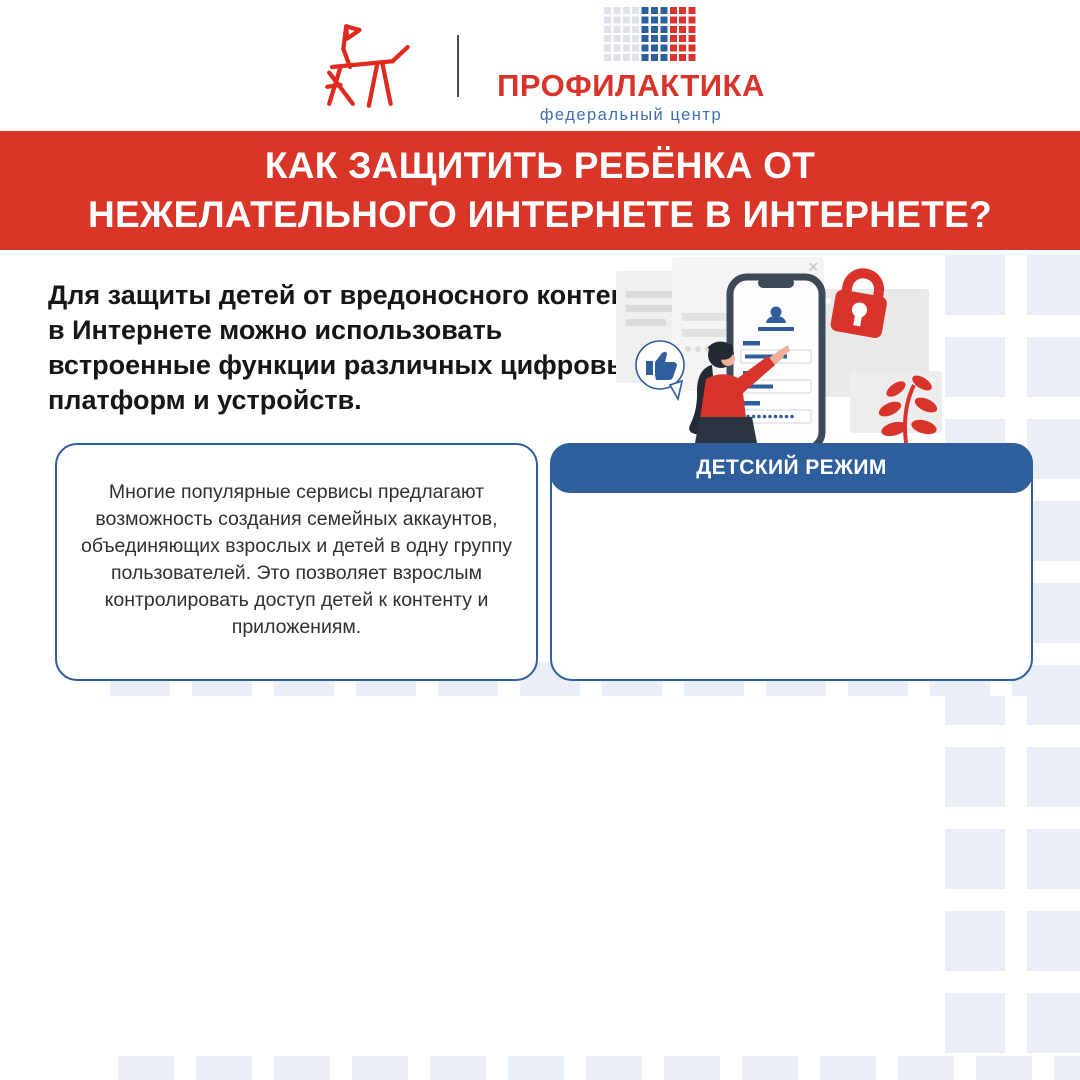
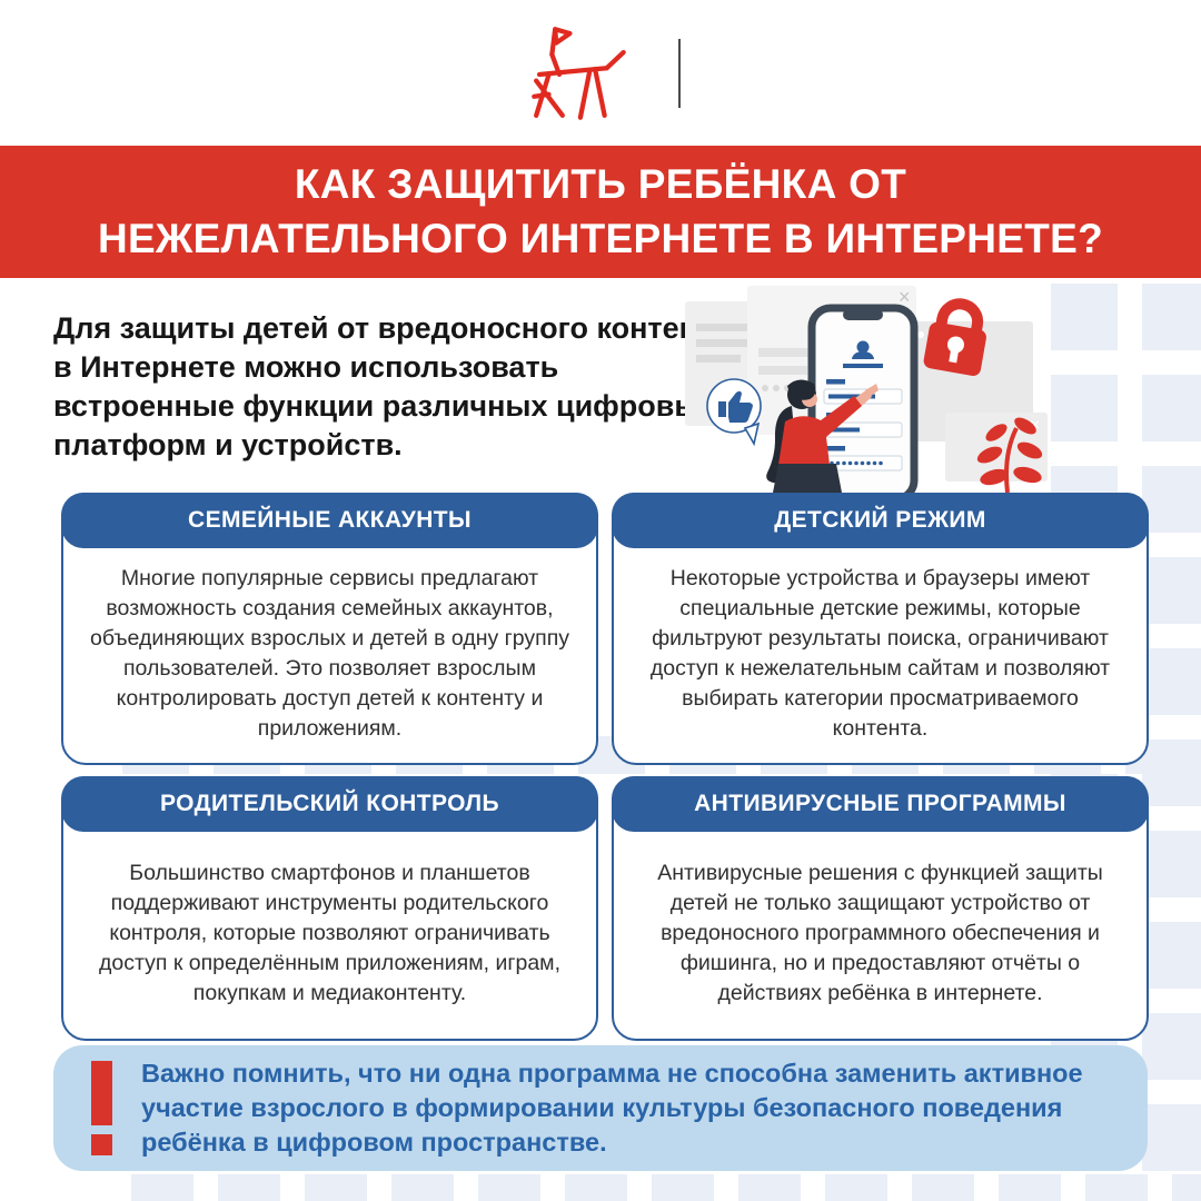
- ПРОФИЛАКТИКА
- федеральный центр
  КАК ЗАЩИТИТЬ РЕБЁНКА ОТ НЕЖЕЛАТЕЛЬНОГО ИНТЕРНЕТЕ В ИНТЕРНЕТЕ?
  Для защиты детей от вредоносного конте в Интернете можно использовать встроенные функции различных цифров платформ и устройств.
  ×
  ×
+ СЕМЕЙНЫЕ АККАУНТЫ
  Многие популярные сервисы предлагают возможность создания семейных аккаунтов, объединяющих взрослых и детей в одну группу пользователей. Это позволяет взрослым контролировать доступ детей к контенту и приложениям.
  ДЕТСКИЙ РЕЖИМ
+ Некоторые устройства и браузеры имеют специальные детские режимы, которые фильтруют результаты поиска, ограничивают доступ к нежелательным сайтам и позволяют выбирать категории просматриваемого контента.
+ РОДИТЕЛЬСКИЙ КОНТРОЛЬ
+ Большинство смартфонов и планшетов поддерживают инструменты родительского контроля, которые позволяют ограничивать доступ к определённым приложениям, играм, покупкам и медиаконтенту.
+ АНТИВИРУСНЫЕ ПРОГРАММЫ
+ Антивирусные решения с функцией защиты детей не только защищают устройство от вредоносного программного обеспечения и фишинга, но и предоставляют отчёты о действиях ребёнка в интернете.
+ Важно помнить, что ни одна программа не способна заменить активное участие взрослого в формировании культуры безопасного поведения ребёнка в цифровом пространстве.
